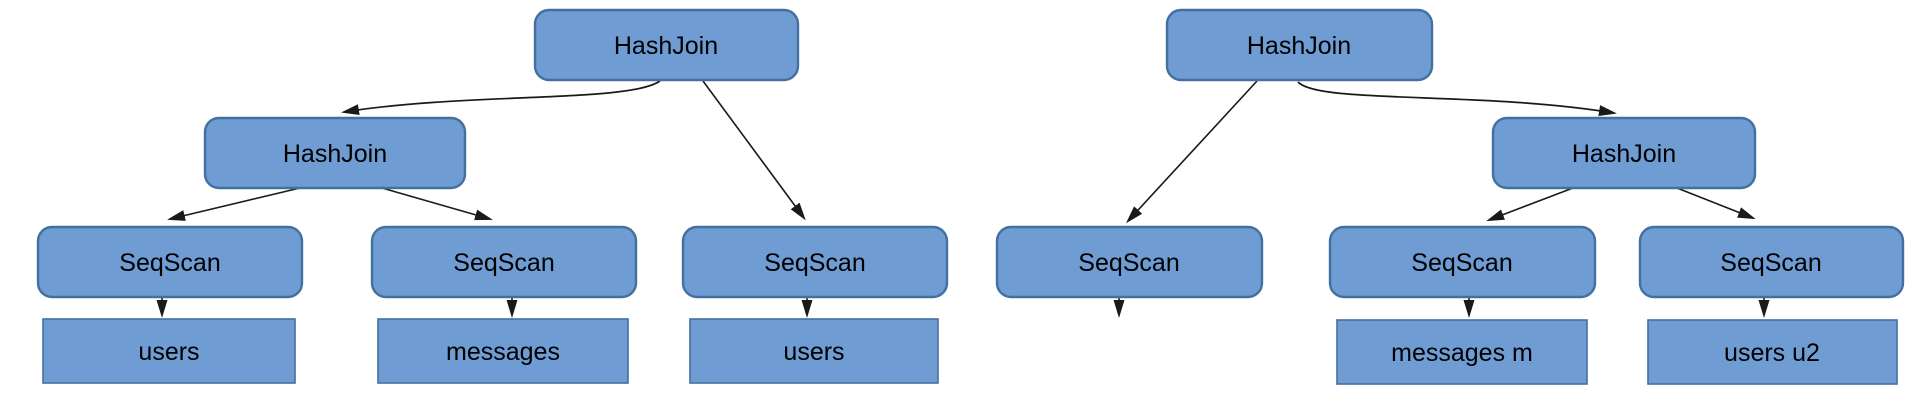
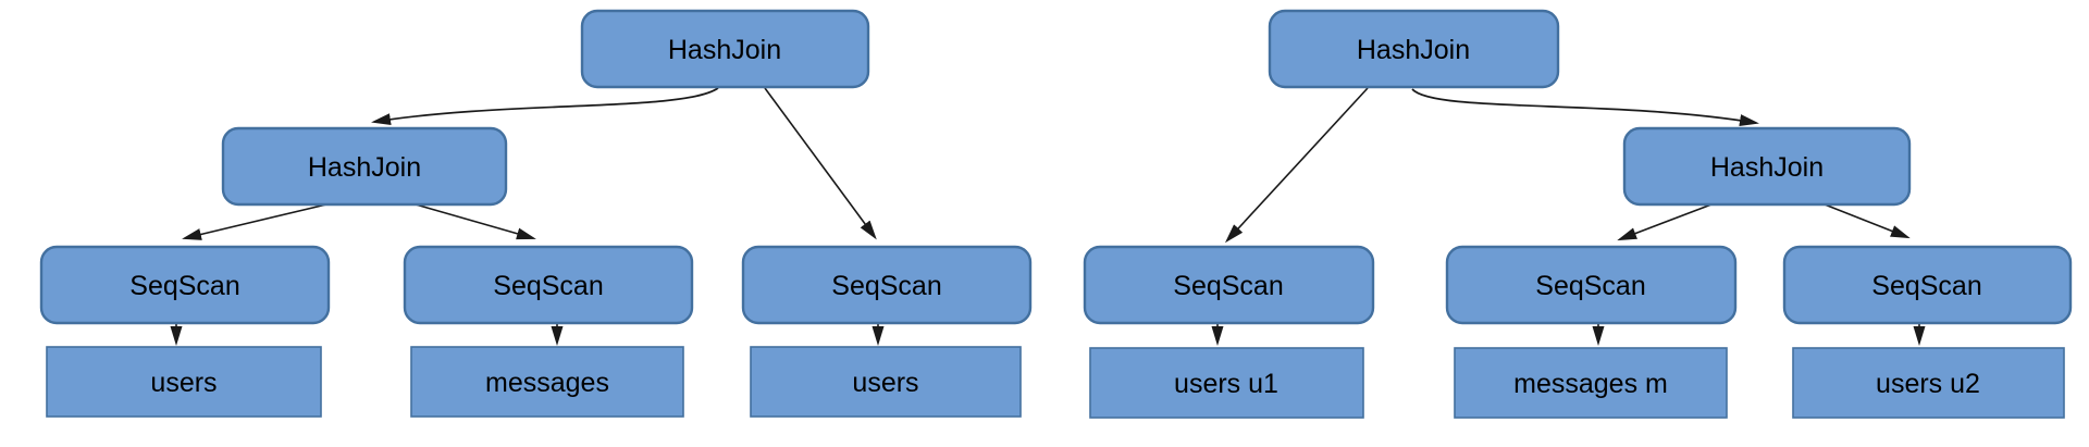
  HashJoin
  HashJoin
  SeqScan
  SeqScan
  SeqScan
  users
  messages
  users
  HashJoin
  HashJoin
  SeqScan
  SeqScan
  SeqScan
+ users u1
  messages m
  users u2
